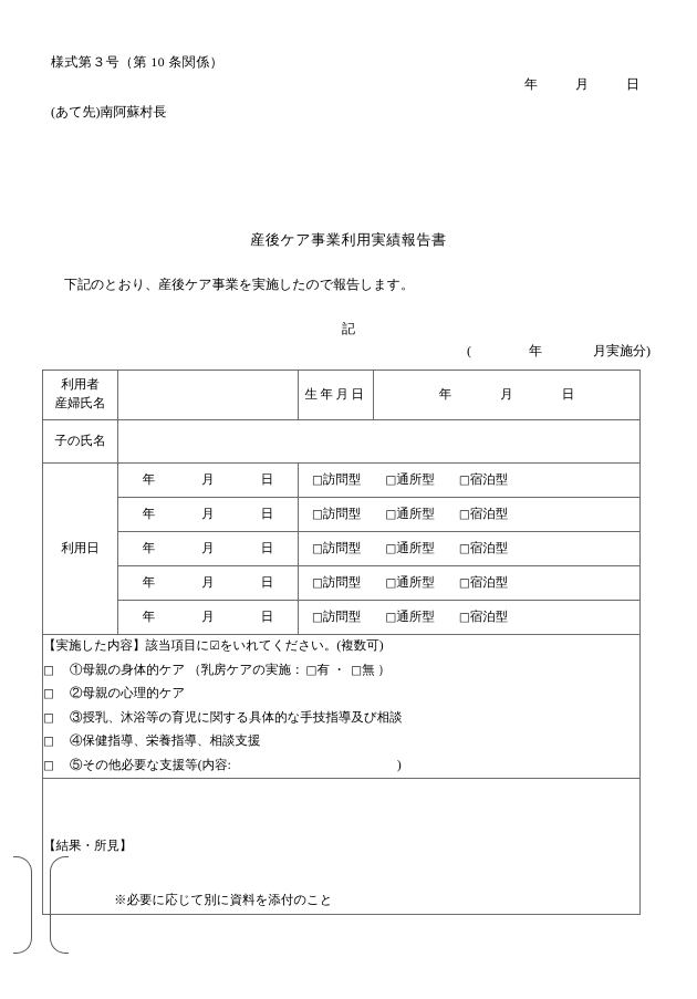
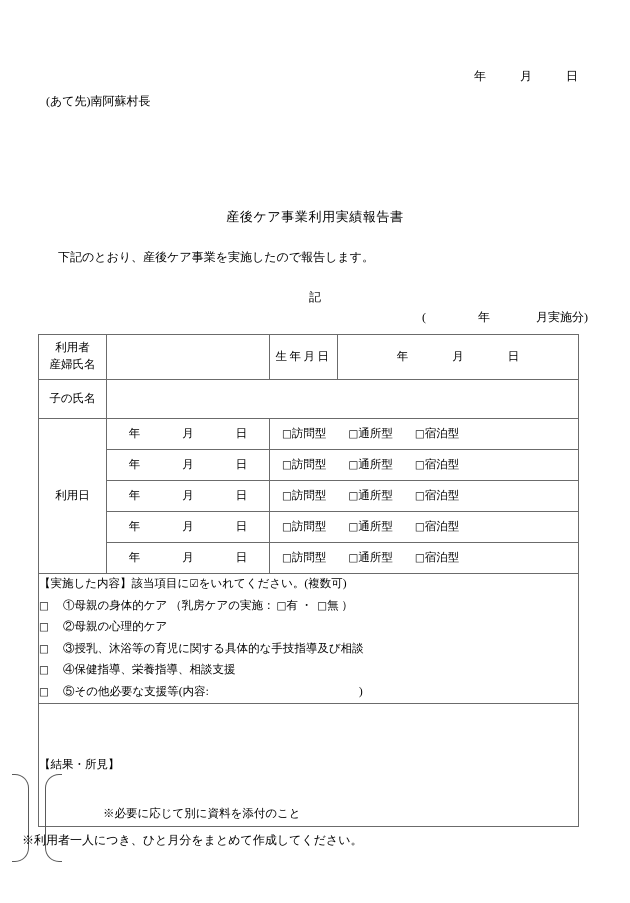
- 様式第３号（第 10 条関係）
  年 月 日
  (あて先)南阿蘇村長
  産後ケア事業利用実績報告書
  下記のとおり、産後ケア事業を実施したので報告します。
  記
  ( 年 月実施分)
  利用者 産婦氏名		生年月日	年 月 日
  子の氏名
  利用日	年 月 日	□訪問型 □通所型 □宿泊型
  年 月 日	□訪問型 □通所型 □宿泊型
  年 月 日	□訪問型 □通所型 □宿泊型
  年 月 日	□訪問型 □通所型 □宿泊型
  年 月 日	□訪問型 □通所型 □宿泊型
  【実施した内容】該当項目に☑をいれてください。(複数可) □ ①母親の身体的ケア （乳房ケアの実施： □有 ・ □無 ） □ ②母親の心理的ケア □ ③授乳、沐浴等の育児に関する具体的な手技指導及び相談 □ ④保健指導、栄養指導、相談支援 □ ⑤その他必要な支援等(内容: )
  【結果・所見】 ※必要に応じて別に資料を添付のこと
+ ※利用者一人につき、ひと月分をまとめて作成してください。
